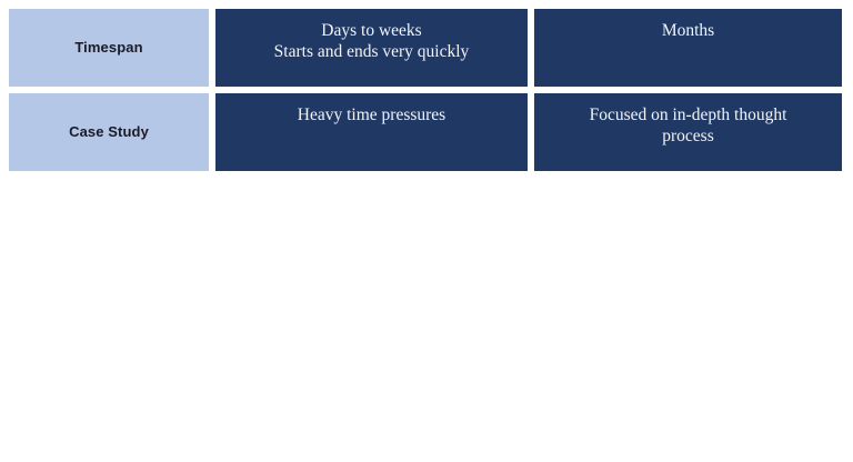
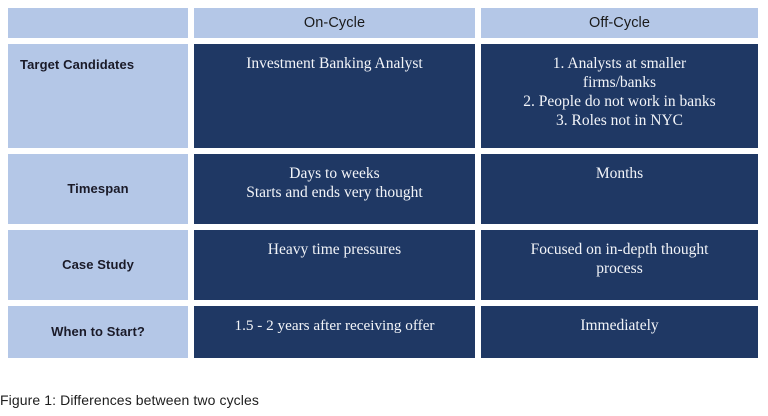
+ 	On-Cycle	Off-Cycle
+ Target Candidates	Investment Banking Analyst	1. Analysts at smaller firms/banks 2. People do not work in banks 3. Roles not in NYC
- Timespan	Days to weeks Starts and ends very quickly	Months
+ Timespan	Days to weeks Starts and ends very thought	Months
  Case Study	Heavy time pressures	Focused on in-depth thought process
+ When to Start?	1.5 - 2 years after receiving offer	Immediately
+ Figure 1: Differences between two cycles
